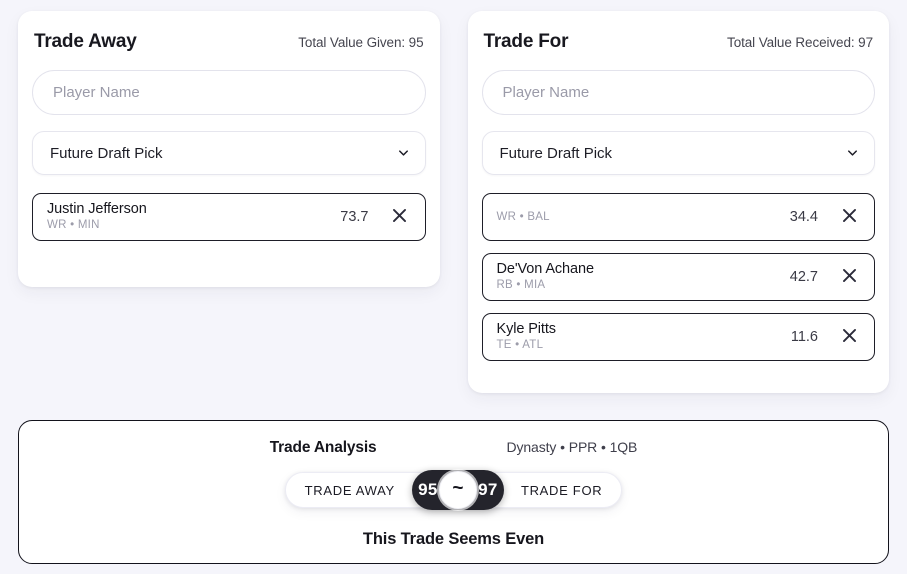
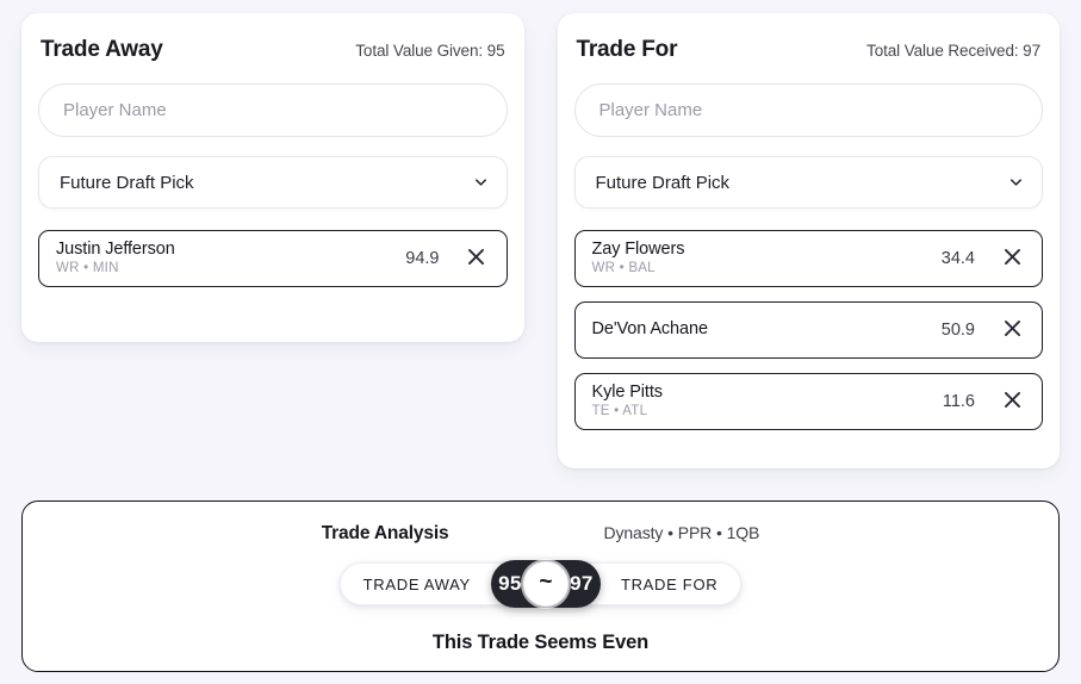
  Trade Away
  Total Value Given: 95
  Player Name
  Future Draft Pick
  Justin Jefferson
  WR • MIN
- 73.7
+ 94.9
  Trade For
  Total Value Received: 97
  Player Name
  Future Draft Pick
+ Zay Flowers
  WR • BAL
  34.4
  De'Von Achane
- RB • MIA
- 42.7
+ 50.9
  Kyle Pitts
  TE • ATL
  11.6
  Trade Analysis
  Dynasty • PPR • 1QB
  TRADE AWAY
  95
  97
  ~
  TRADE FOR
  This Trade Seems Even
